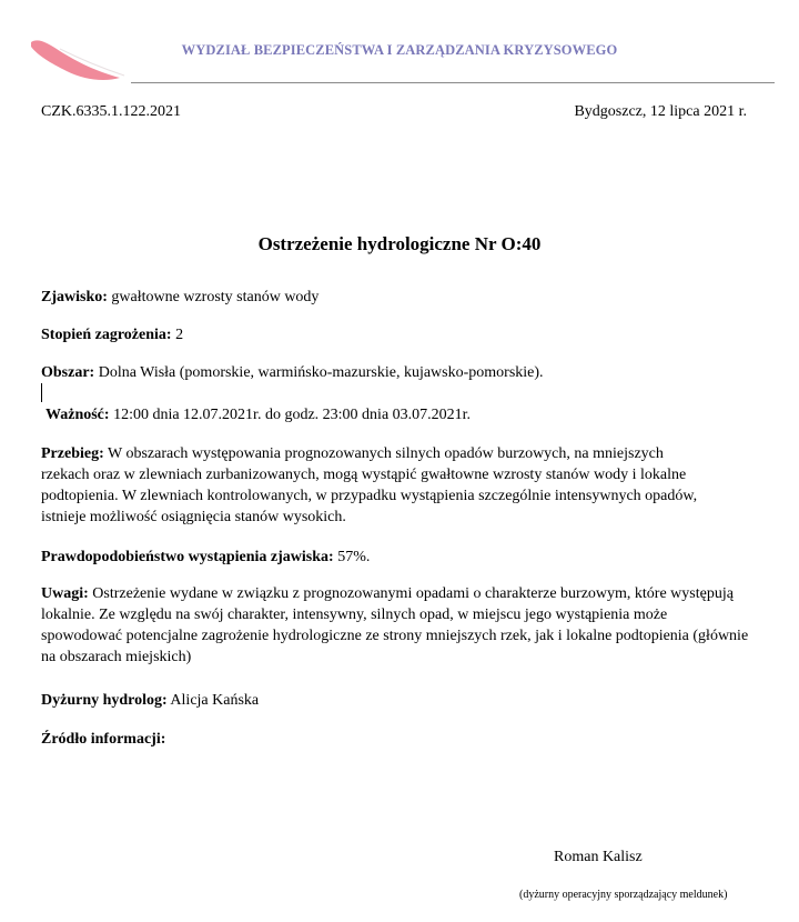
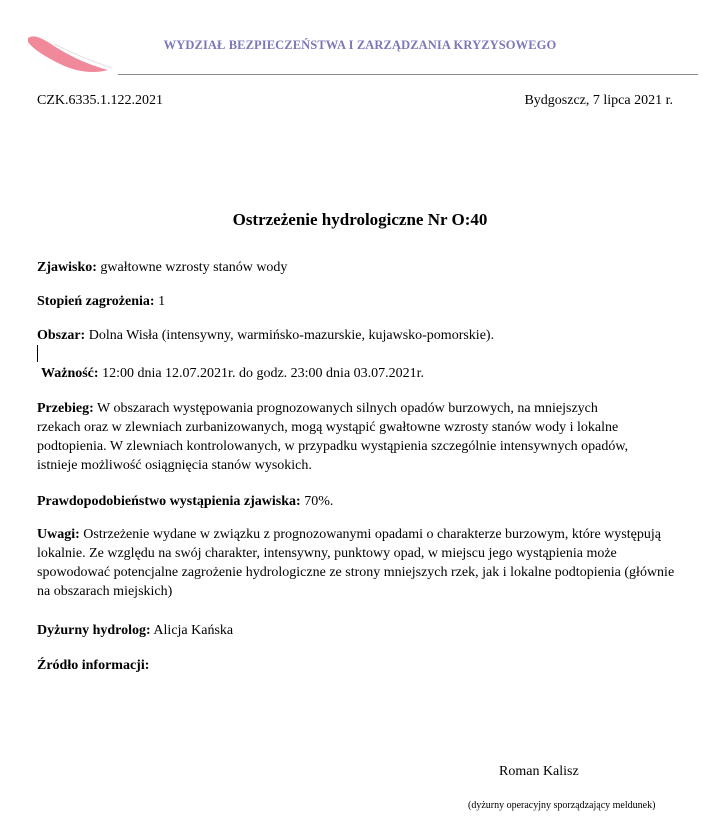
  WYDZIAŁ BEZPIECZEŃSTWA I ZARZĄDZANIA KRYZYSOWEGO
  CZK.6335.1.122.2021
- Bydgoszcz, 12 lipca 2021 r.
+ Bydgoszcz, 7 lipca 2021 r.
  Ostrzeżenie hydrologiczne Nr O:40
  Zjawisko: gwałtowne wzrosty stanów wody
- Stopień zagrożenia: 2
+ Stopień zagrożenia: 1
- Obszar: Dolna Wisła (pomorskie, warmińsko-mazurskie, kujawsko-pomorskie).
+ Obszar: Dolna Wisła (intensywny, warmińsko-mazurskie, kujawsko-pomorskie).
  Ważność: 12:00 dnia 12.07.2021r. do godz. 23:00 dnia 03.07.2021r.
  Przebieg: W obszarach występowania prognozowanych silnych opadów burzowych, na mniejszych rzekach oraz w zlewniach zurbanizowanych, mogą wystąpić gwałtowne wzrosty stanów wody i lokalne podtopienia. W zlewniach kontrolowanych, w przypadku wystąpienia szczególnie intensywnych opadów, istnieje możliwość osiągnięcia stanów wysokich.
- Prawdopodobieństwo wystąpienia zjawiska: 57%.
+ Prawdopodobieństwo wystąpienia zjawiska: 70%.
- Uwagi: Ostrzeżenie wydane w związku z prognozowanymi opadami o charakterze burzowym, które występują lokalnie. Ze względu na swój charakter, intensywny, silnych opad, w miejscu jego wystąpienia może spowodować potencjalne zagrożenie hydrologiczne ze strony mniejszych rzek, jak i lokalne podtopienia (głównie na obszarach miejskich)
+ Uwagi: Ostrzeżenie wydane w związku z prognozowanymi opadami o charakterze burzowym, które występują lokalnie. Ze względu na swój charakter, intensywny, punktowy opad, w miejscu jego wystąpienia może spowodować potencjalne zagrożenie hydrologiczne ze strony mniejszych rzek, jak i lokalne podtopienia (głównie na obszarach miejskich)
  Dyżurny hydrolog: Alicja Kańska
  Źródło informacji:
  Roman Kalisz
  (dyżurny operacyjny sporządzający meldunek)
